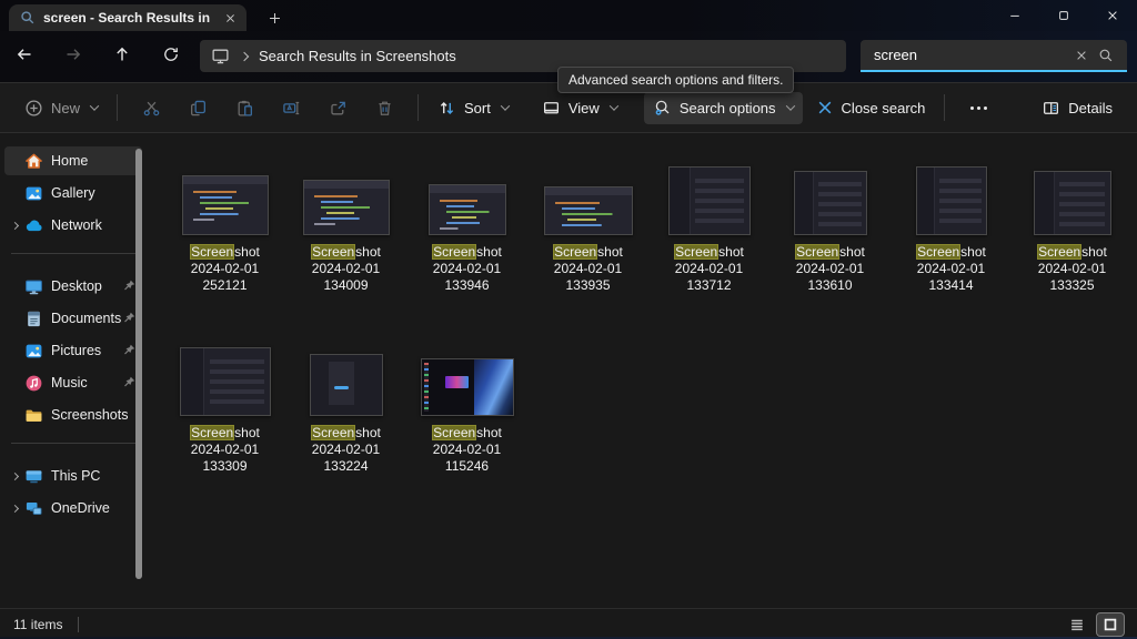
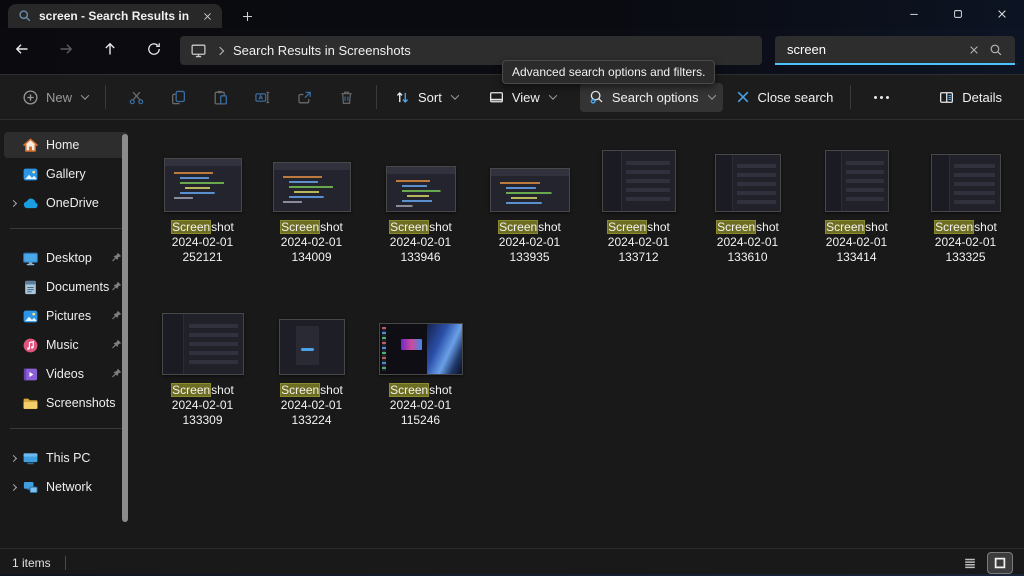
  screen - Search Results in
  Search Results in Screenshots
  screen
  Advanced search options and filters.
  New
  Sort
  View
  Search options
  Close search
  Details
  Home
  Gallery
- Network
+ OneDrive
  Desktop
  Documents
  Pictures
  Music
+ Videos
  Screenshots
  This PC
- OneDrive
+ Network
  Screenshot
  2024-02-01
  252121
  Screenshot
  2024-02-01
  134009
  Screenshot
  2024-02-01
  133946
  Screenshot
  2024-02-01
  133935
  Screenshot
  2024-02-01
  133712
  Screenshot
  2024-02-01
  133610
  Screenshot
  2024-02-01
  133414
  Screenshot
  2024-02-01
  133325
  Screenshot
  2024-02-01
  133309
  Screenshot
  2024-02-01
  133224
  Screenshot
  2024-02-01
  115246
- 11 items
+ 1 items
